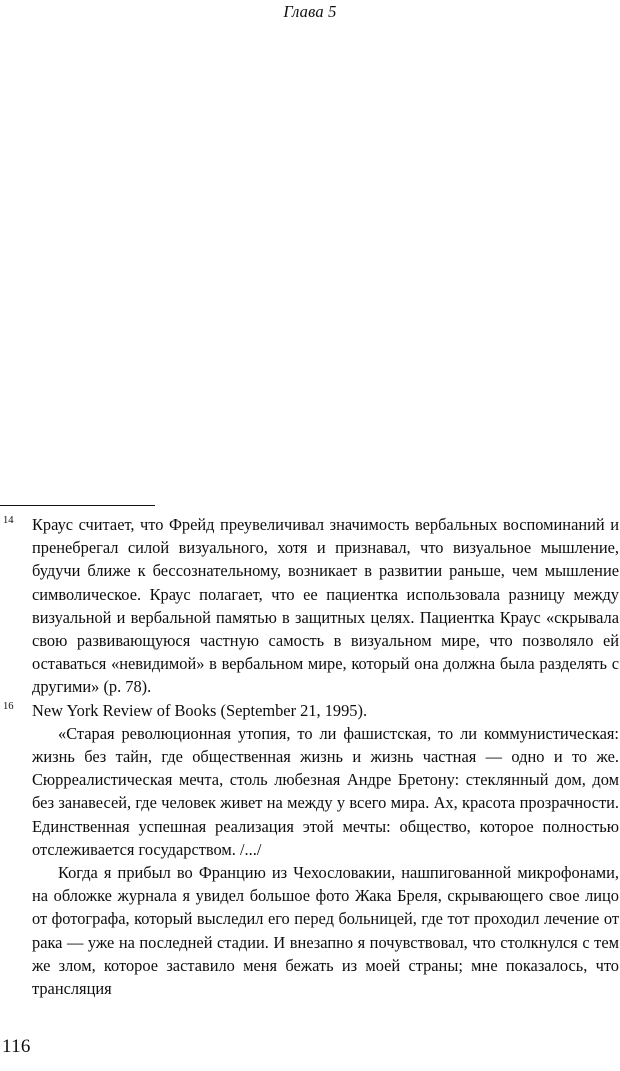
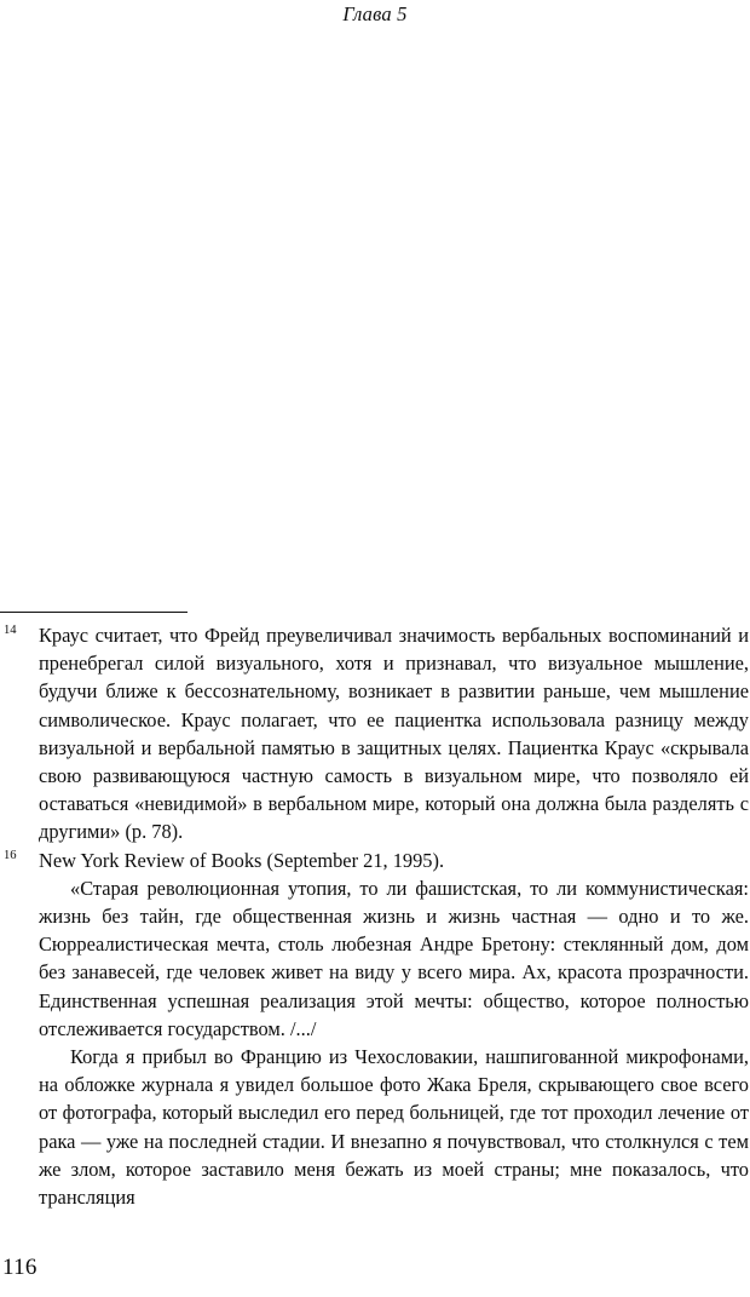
  Глава 5
  14
  Краус считает, что Фрейд преувеличивал значимость вербальных воспоминаний и пренебрегал силой визуального, хотя и признавал, что визуальное мышление, будучи ближе к бессознательному, возникает в развитии раньше, чем мышление символическое. Краус полагает, что ее пациентка использовала разницу между визуальной и вербальной памятью в защитных целях. Пациентка Краус «скрывала свою развивающуюся частную самость в визуальном мире, что позволяло ей оставаться «невидимой» в вербальном мире, который она должна была разделять с другими» (p. 78).
  16
  New York Review of Books (September 21, 1995).
- «Старая революционная утопия, то ли фашистская, то ли коммунистическая: жизнь без тайн, где общественная жизнь и жизнь частная — одно и то же. Сюрреалистическая мечта, столь любезная Андре Бретону: стеклянный дом, дом без занавесей, где человек живет на между у всего мира. Ах, красота прозрачности. Единственная успешная реализация этой мечты: общество, которое полностью отслеживается государством. /.../
+ «Старая революционная утопия, то ли фашистская, то ли коммунистическая: жизнь без тайн, где общественная жизнь и жизнь частная — одно и то же. Сюрреалистическая мечта, столь любезная Андре Бретону: стеклянный дом, дом без занавесей, где человек живет на виду у всего мира. Ах, красота прозрачности. Единственная успешная реализация этой мечты: общество, которое полностью отслеживается государством. /.../
- Когда я прибыл во Францию из Чехословакии, нашпигованной микрофонами, на обложке журнала я увидел большое фото Жака Бреля, скрывающего свое лицо от фотографа, который выследил его перед больницей, где тот проходил лечение от рака — уже на последней стадии. И внезапно я почувствовал, что столкнулся с тем же злом, которое заставило меня бежать из моей страны; мне показалось, что трансляция
+ Когда я прибыл во Францию из Чехословакии, нашпигованной микрофонами, на обложке журнала я увидел большое фото Жака Бреля, скрывающего свое всего от фотографа, который выследил его перед больницей, где тот проходил лечение от рака — уже на последней стадии. И внезапно я почувствовал, что столкнулся с тем же злом, которое заставило меня бежать из моей страны; мне показалось, что трансляция
  116
